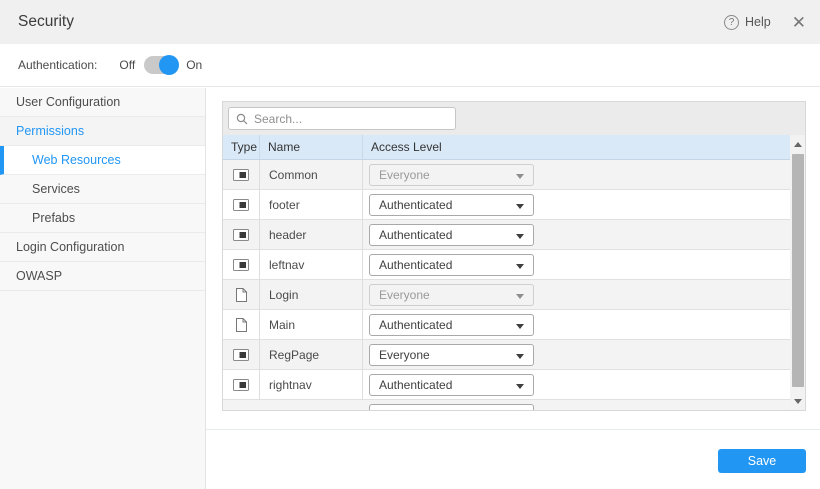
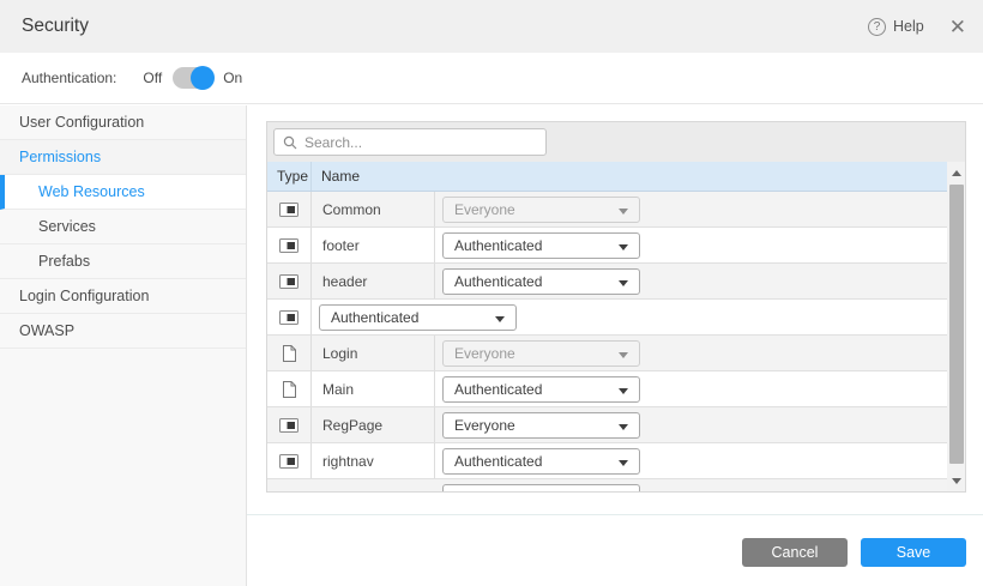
  Security
  ?
  Help
  ✕
  Authentication:
  Off
  On
  User Configuration
  Permissions
  Web Resources
  Services
  Prefabs
  Login Configuration
  OWASP
  Search...
  Type
  Name
- Access Level
  Common
  Everyone
  footer
  Authenticated
  header
  Authenticated
- leftnav
  Authenticated
  Login
  Everyone
  Main
  Authenticated
  RegPage
  Everyone
  rightnav
  Authenticated
+ Cancel
  Save
